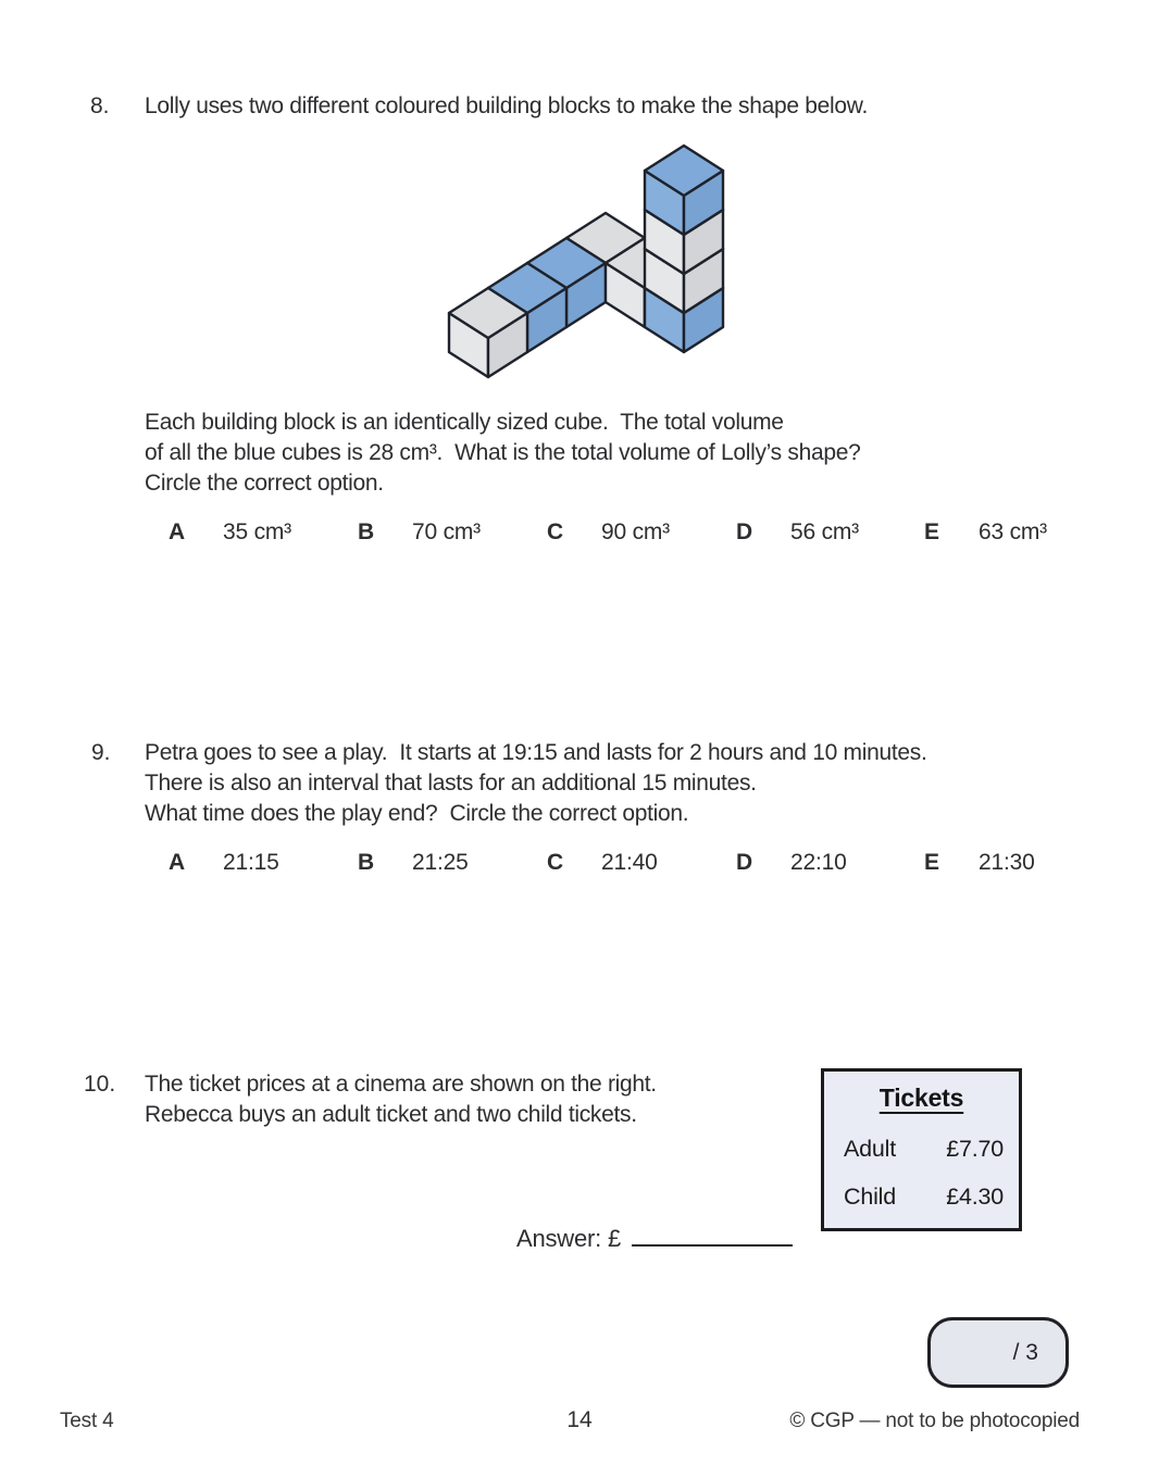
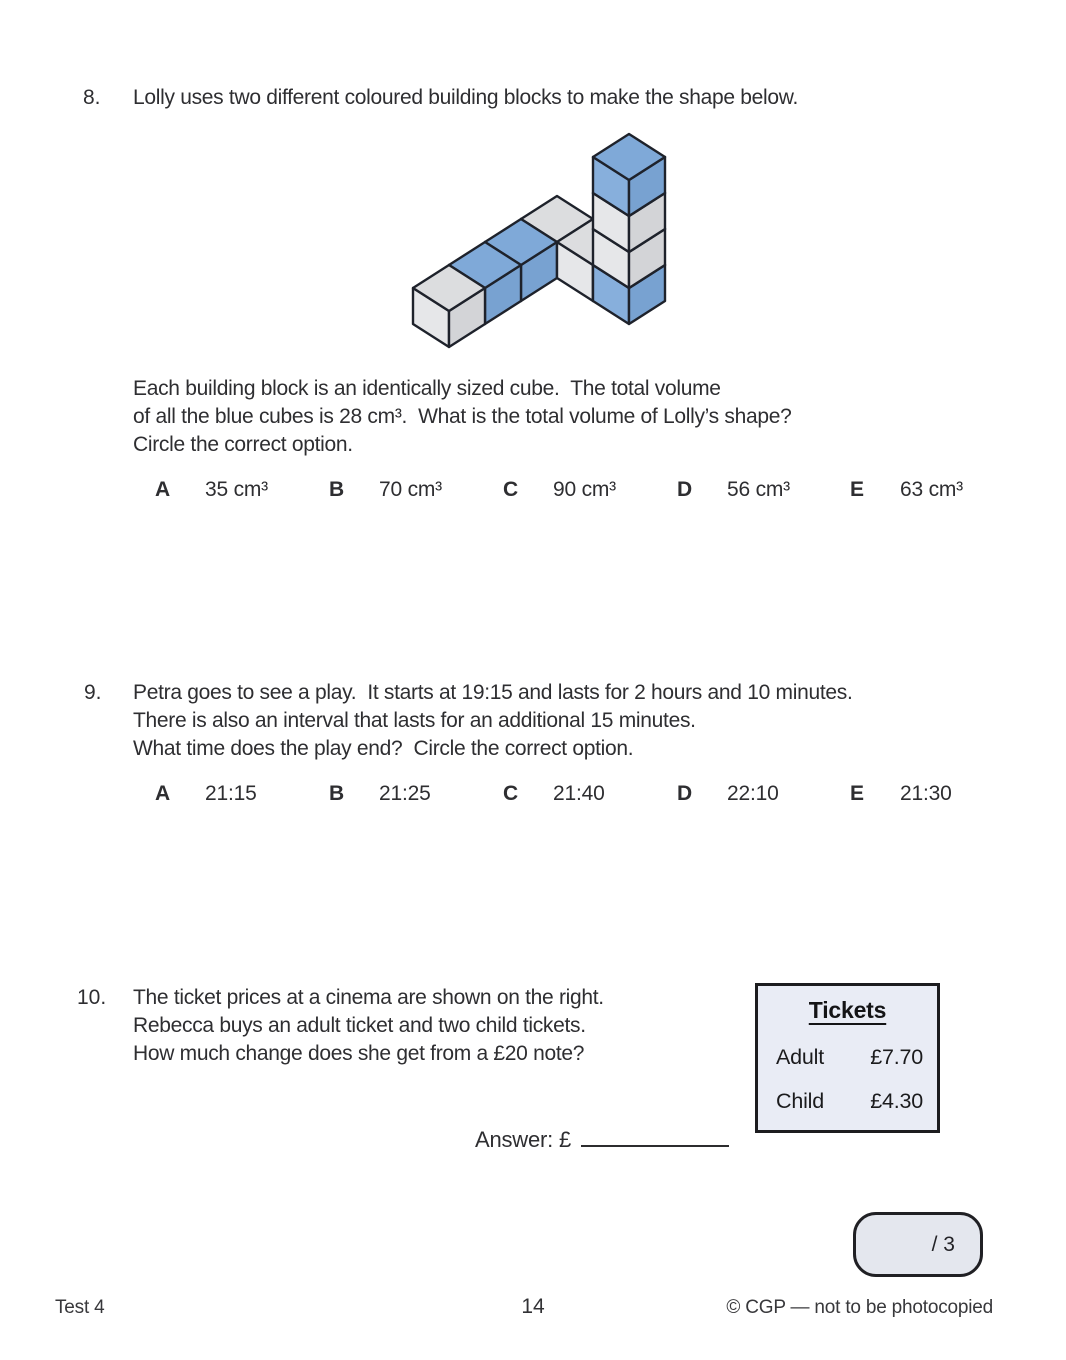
  8.
  Lolly uses two different coloured building blocks to make the shape below.
  Each building block is an identically sized cube. The total volume
  of all the blue cubes is 28 cm³. What is the total volume of Lolly’s shape?
  Circle the correct option.
  A
  35 cm³
  B
  70 cm³
  C
  90 cm³
  D
  56 cm³
  E
  63 cm³
  9.
  Petra goes to see a play. It starts at 19:15 and lasts for 2 hours and 10 minutes.
  There is also an interval that lasts for an additional 15 minutes.
  What time does the play end? Circle the correct option.
  A
  21:15
  B
  21:25
  C
  21:40
  D
  22:10
  E
  21:30
  10.
  The ticket prices at a cinema are shown on the right.
  Rebecca buys an adult ticket and two child tickets.
+ How much change does she get from a £20 note?
  Tickets
  Adult
  £7.70
  Child
  £4.30
  Answer: £
  / 3
  Test 4
  14
  © CGP — not to be photocopied
